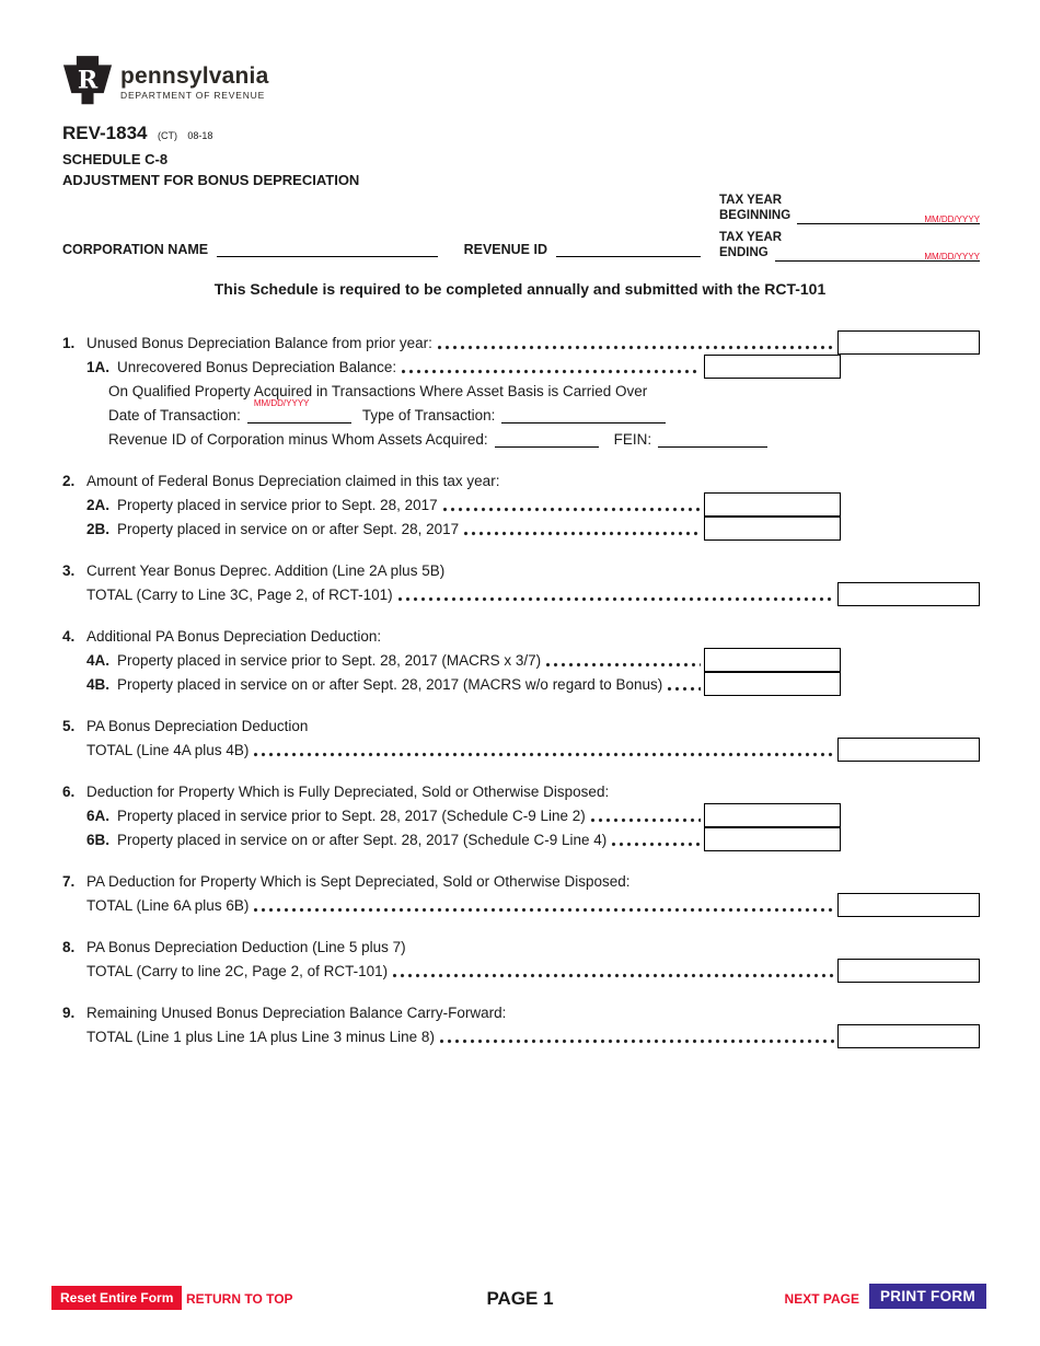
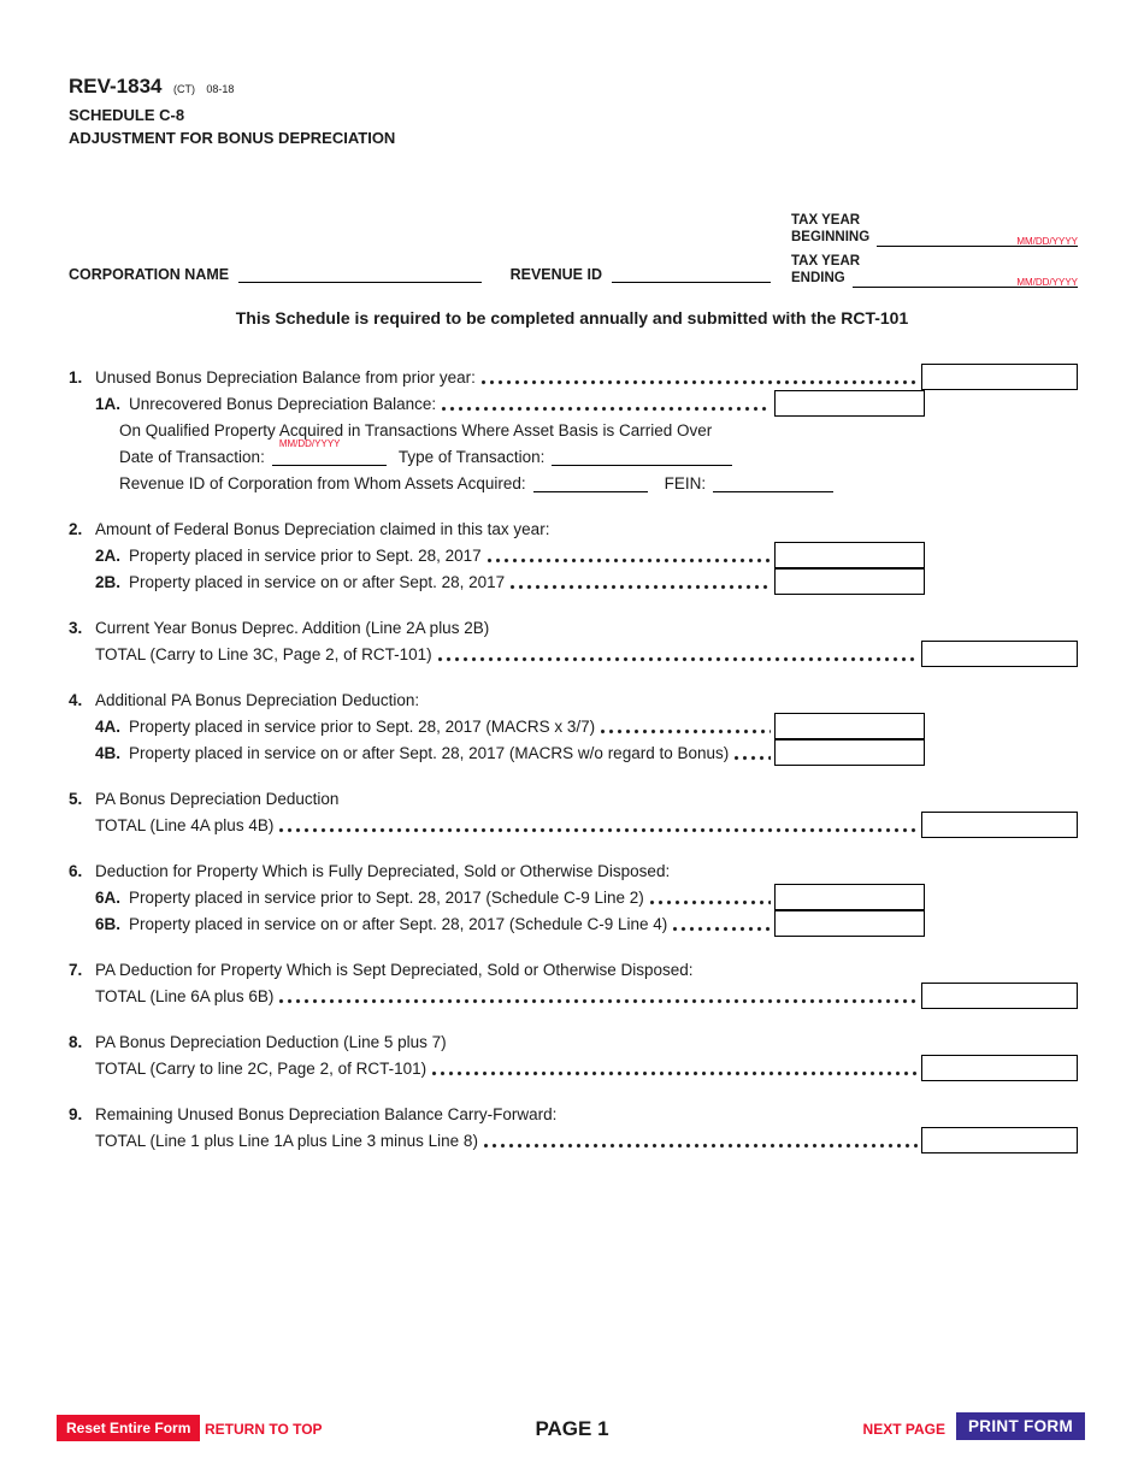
- R
- pennsylvania
- DEPARTMENT OF REVENUE
  REV-1834 (CT) 08-18
  SCHEDULE C-8
  ADJUSTMENT FOR BONUS DEPRECIATION
  TAX YEAR
  BEGINNING
  MM/DD/YYYY
  TAX YEAR
  ENDING
  MM/DD/YYYY
  CORPORATION NAME
  REVENUE ID
  This Schedule is required to be completed annually and submitted with the RCT-101
  1.
  Unused Bonus Depreciation Balance from prior year:
  1A.
  Unrecovered Bonus Depreciation Balance:
  On Qualified Property Acquired in Transactions Where Asset Basis is Carried Over
  Date of Transaction:
  MM/DD/YYYY
  Type of Transaction:
- Revenue ID of Corporation minus Whom Assets Acquired:
+ Revenue ID of Corporation from Whom Assets Acquired:
  FEIN:
  2.
  Amount of Federal Bonus Depreciation claimed in this tax year:
  2A.
  Property placed in service prior to Sept. 28, 2017
  2B.
  Property placed in service on or after Sept. 28, 2017
  3.
- Current Year Bonus Deprec. Addition (Line 2A plus 5B)
+ Current Year Bonus Deprec. Addition (Line 2A plus 2B)
  TOTAL (Carry to Line 3C, Page 2, of RCT-101)
  4.
  Additional PA Bonus Depreciation Deduction:
  4A.
  Property placed in service prior to Sept. 28, 2017 (MACRS x 3/7)
  4B.
  Property placed in service on or after Sept. 28, 2017 (MACRS w/o regard to Bonus)
  5.
  PA Bonus Depreciation Deduction
  TOTAL (Line 4A plus 4B)
  6.
  Deduction for Property Which is Fully Depreciated, Sold or Otherwise Disposed:
  6A.
  Property placed in service prior to Sept. 28, 2017 (Schedule C-9 Line 2)
  6B.
  Property placed in service on or after Sept. 28, 2017 (Schedule C-9 Line 4)
  7.
  PA Deduction for Property Which is Sept Depreciated, Sold or Otherwise Disposed:
  TOTAL (Line 6A plus 6B)
  8.
  PA Bonus Depreciation Deduction (Line 5 plus 7)
  TOTAL (Carry to line 2C, Page 2, of RCT-101)
  9.
  Remaining Unused Bonus Depreciation Balance Carry-Forward:
  TOTAL (Line 1 plus Line 1A plus Line 3 minus Line 8)
  Reset Entire Form
  RETURN TO TOP
  PAGE 1
  NEXT PAGE
  PRINT FORM
